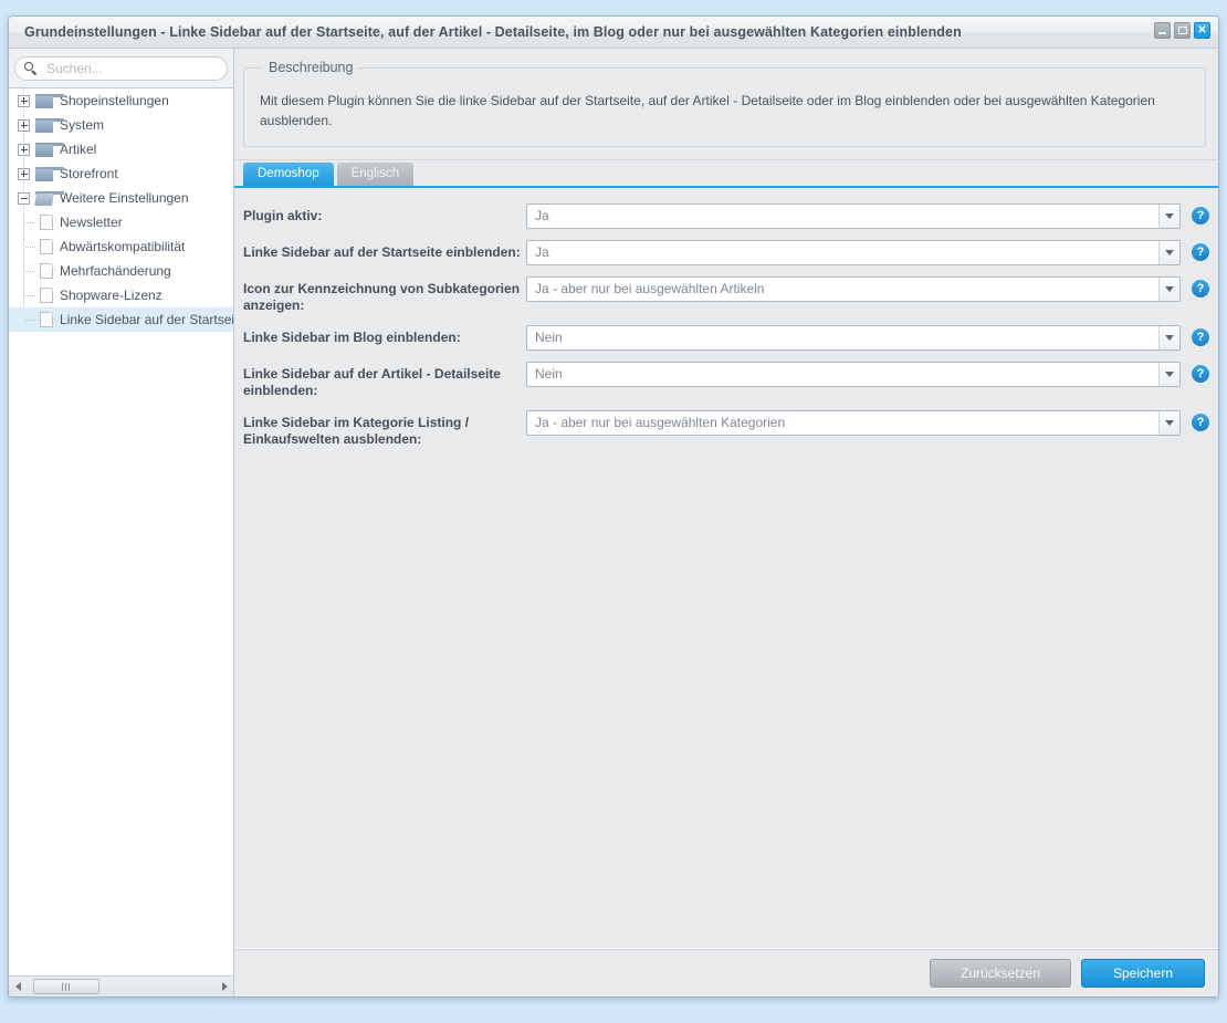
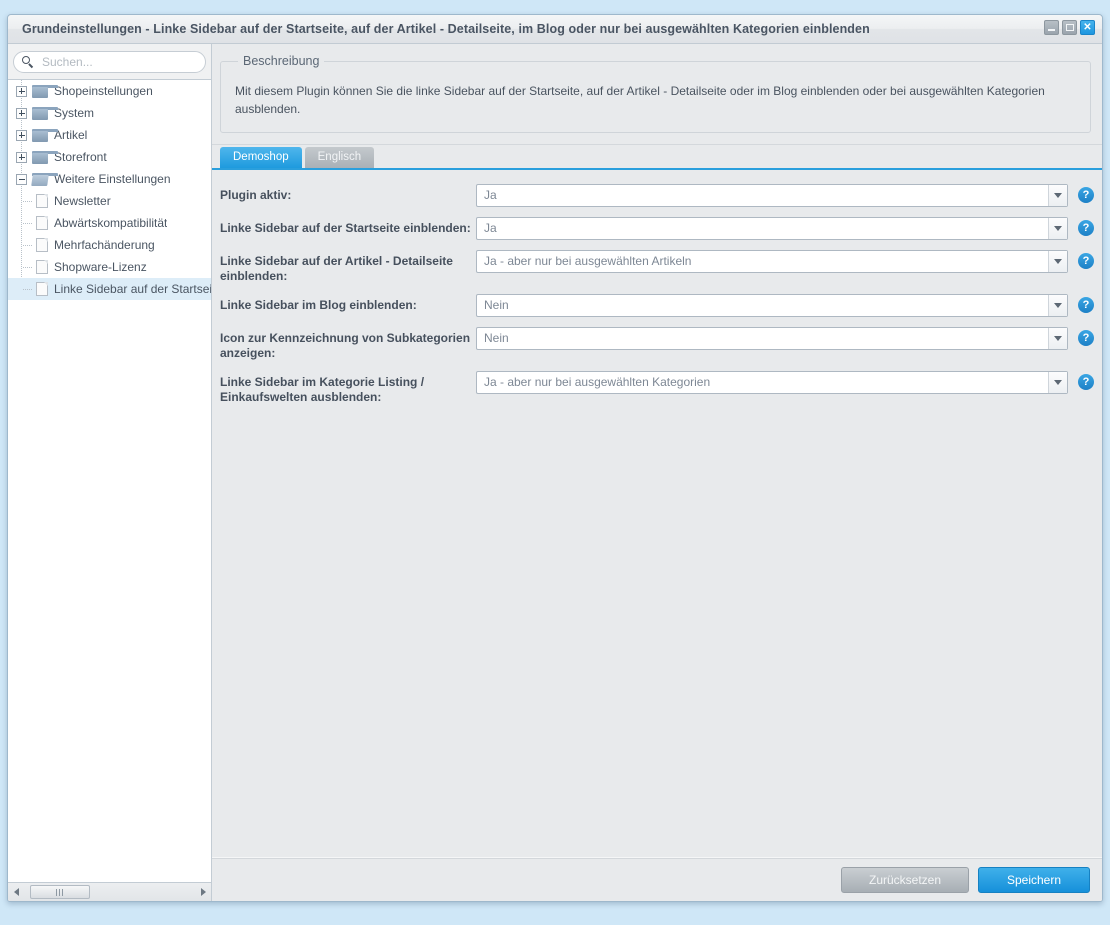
  Grundeinstellungen - Linke Sidebar auf der Startseite, auf der Artikel - Detailseite, im Blog oder nur bei ausgewählten Kategorien einblenden
  ✕
  Suchen...
  Shopeinstellungen
  System
  Artikel
  Storefront
  Weitere Einstellungen
  Newsletter
  Abwärtskompatibilität
  Mehrfachänderung
  Shopware-Lizenz
  Linke Sidebar auf der Startsei
  Beschreibung
  Mit diesem Plugin können Sie die linke Sidebar auf der Startseite, auf der Artikel - Detailseite oder im Blog einblenden oder bei ausgewählten Kategorien ausblenden.
  Demoshop
  Englisch
  Plugin aktiv:
  Ja
  ?
  Linke Sidebar auf der Startseite einblenden:
  Ja
  ?
- Icon zur Kennzeichnung von Subkategorien anzeigen:
+ Linke Sidebar auf der Artikel - Detailseite einblenden:
  Ja - aber nur bei ausgewählten Artikeln
  ?
  Linke Sidebar im Blog einblenden:
  Nein
  ?
- Linke Sidebar auf der Artikel - Detailseite einblenden:
+ Icon zur Kennzeichnung von Subkategorien anzeigen:
  Nein
  ?
  Linke Sidebar im Kategorie Listing / Einkaufswelten ausblenden:
  Ja - aber nur bei ausgewählten Kategorien
  ?
  Zurücksetzen
  Speichern
